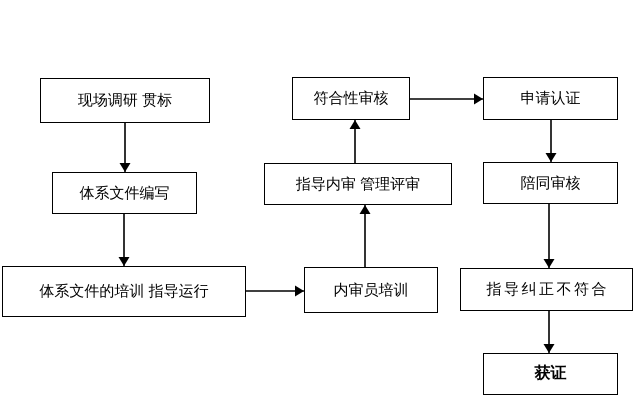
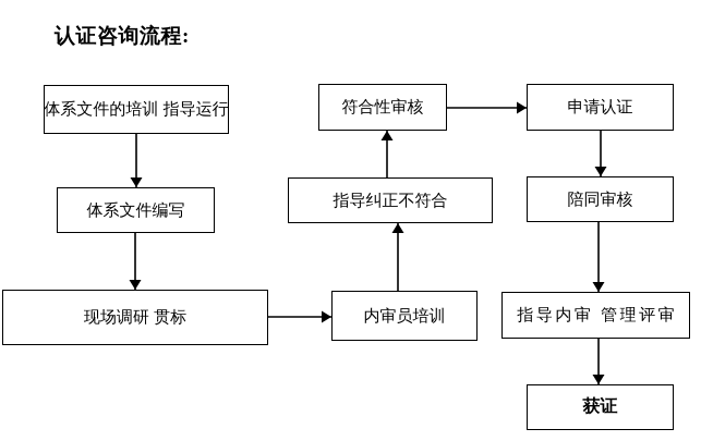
+ 认证咨询流程:
- 现场调研 贯标
+ 体系文件的培训 指导运行
  体系文件编写
- 体系文件的培训 指导运行
+ 现场调研 贯标
  内审员培训
- 指导内审 管理评审
+ 指导纠正不符合
  符合性审核
  申请认证
  陪同审核
- 指导纠正不符合
+ 指导内审 管理评审
  获证
